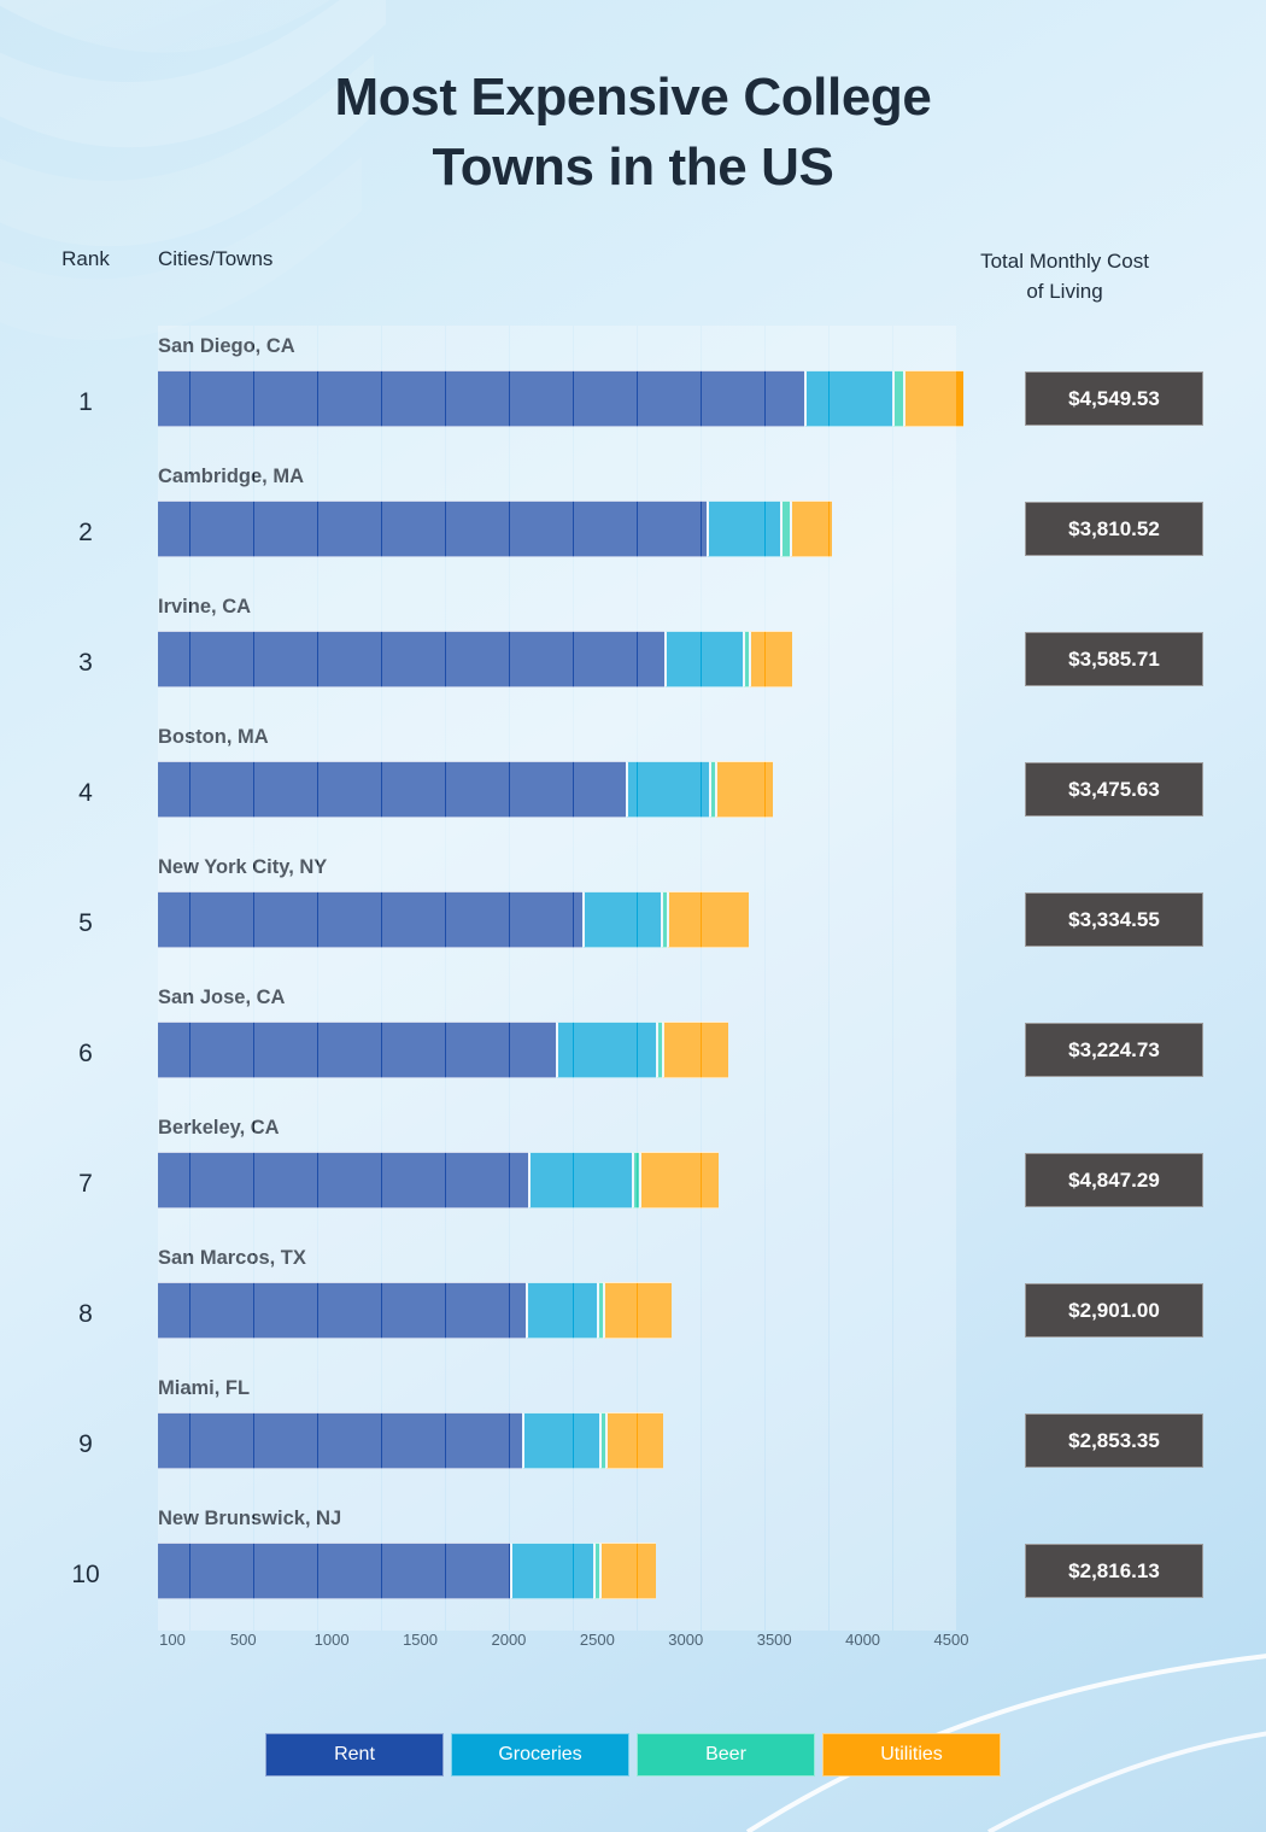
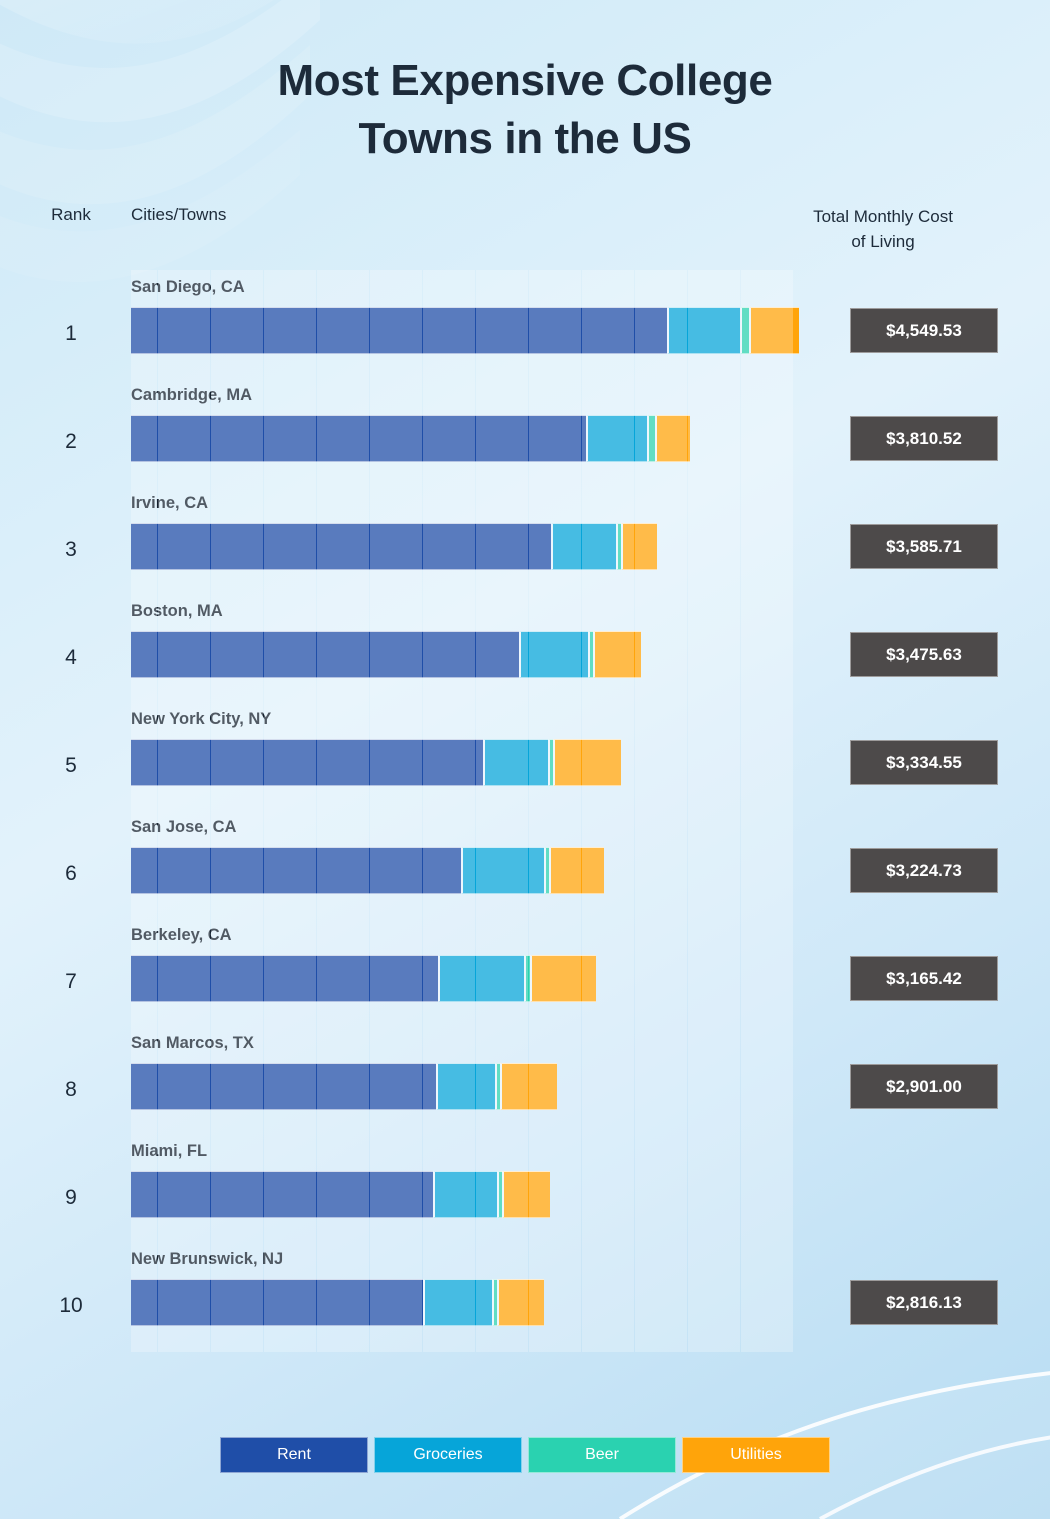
  Most Expensive College
  Towns in the US
  Rank
  Cities/Towns
  Total Monthly Cost
  of Living
  1
  San Diego, CA
  $4,549.53
  2
  Cambridge, MA
  $3,810.52
  3
  Irvine, CA
  $3,585.71
  4
  Boston, MA
  $3,475.63
  5
  New York City, NY
  $3,334.55
  6
  San Jose, CA
  $3,224.73
  7
  Berkeley, CA
- $4,847.29
+ $3,165.42
  8
  San Marcos, TX
  $2,901.00
  9
  Miami, FL
- $2,853.35
  10
  New Brunswick, NJ
  $2,816.13
- 100
- 500
- 1000
- 1500
- 2000
- 2500
- 3000
- 3500
- 4000
- 4500
  Rent
  Groceries
  Beer
  Utilities
